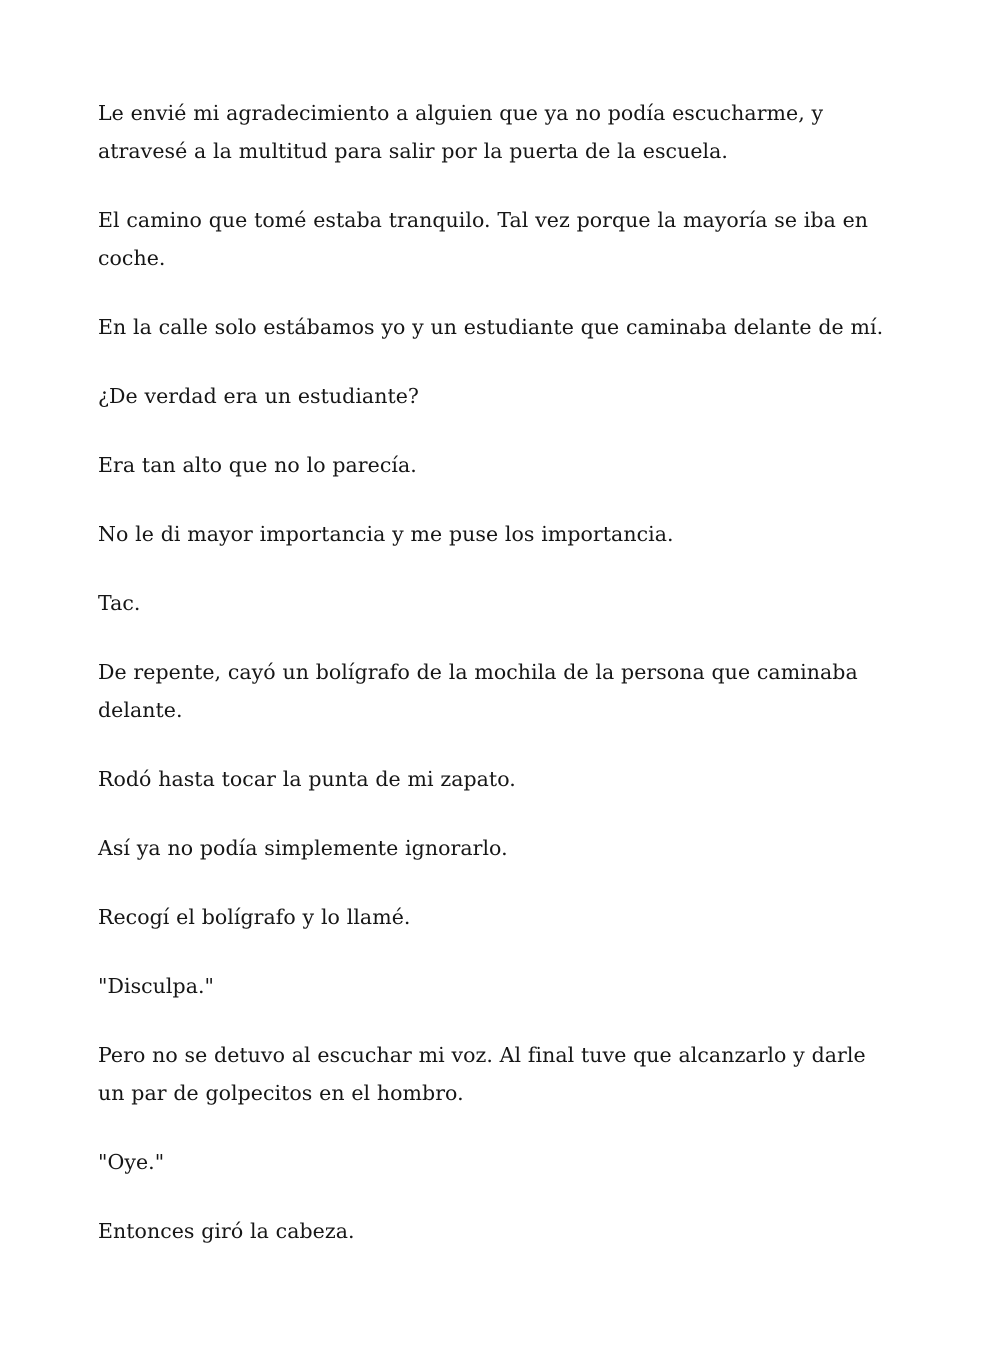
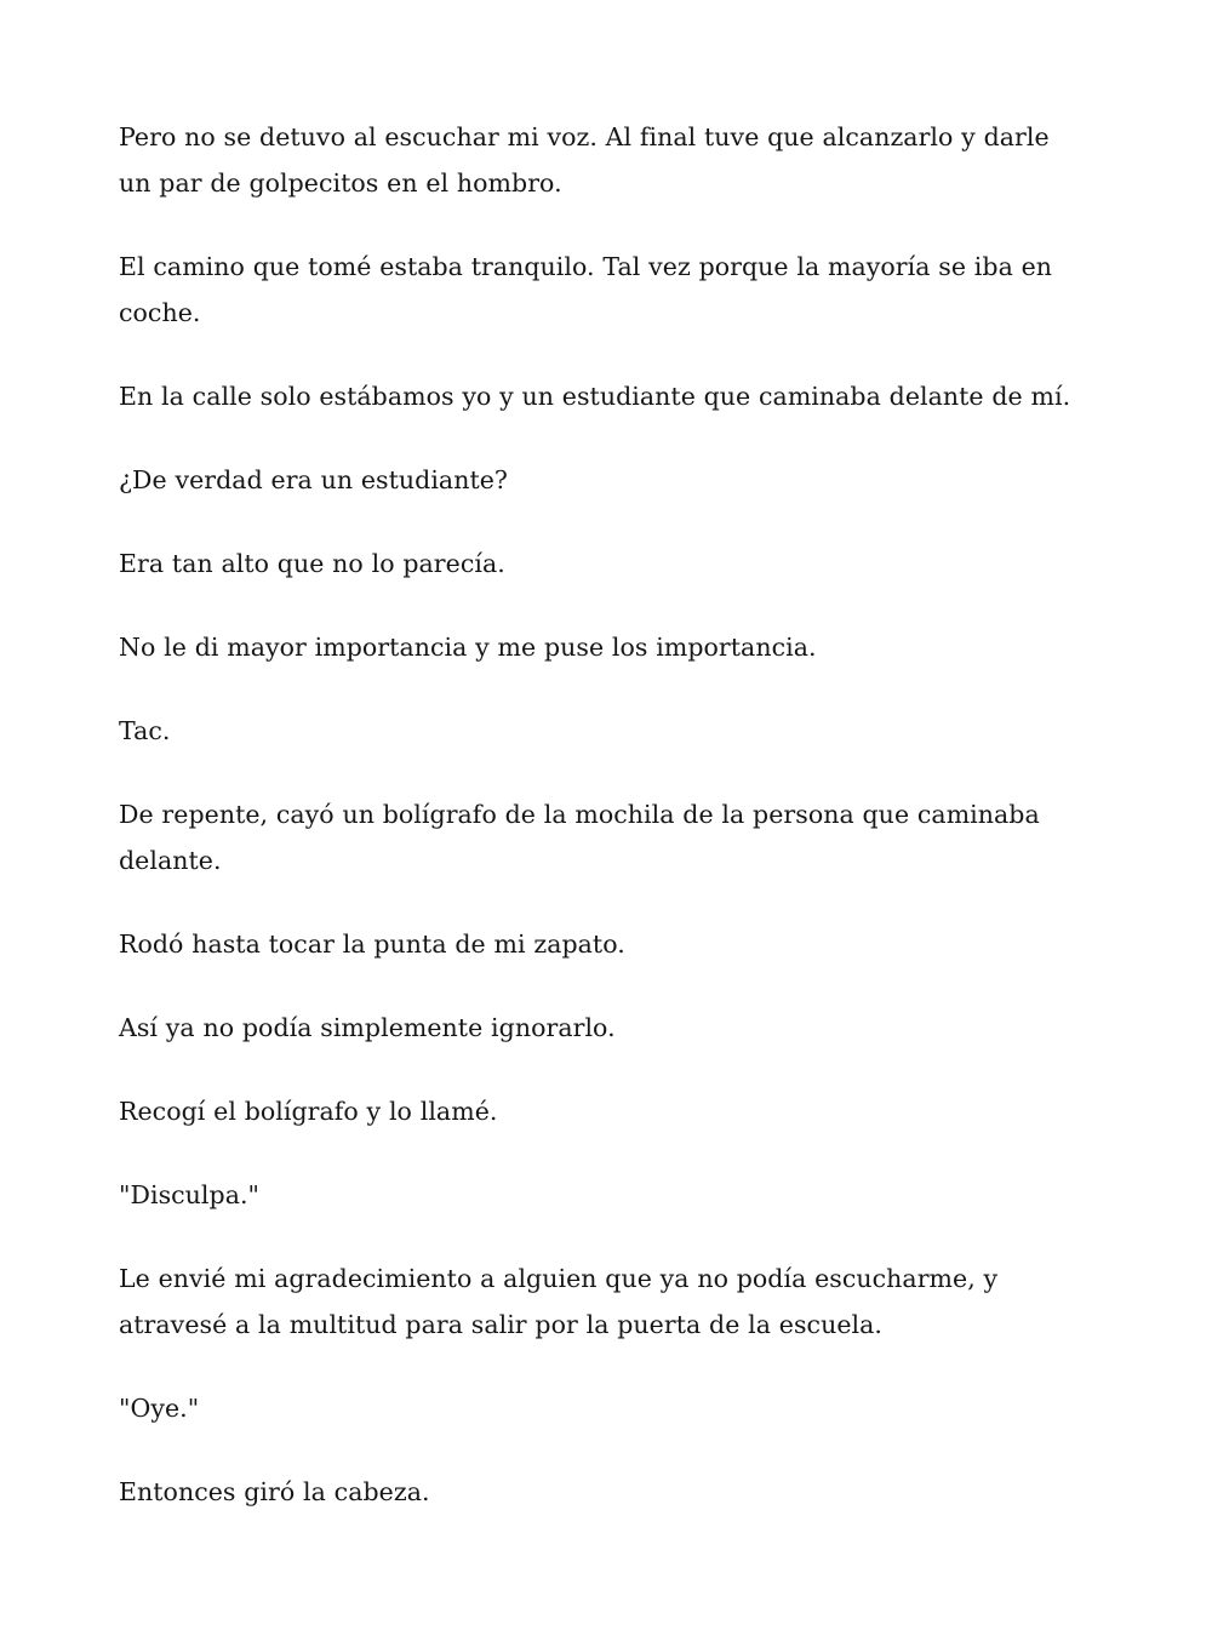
- Le envié mi agradecimiento a alguien que ya no podía escucharme, y atravesé a la multitud para salir por la puerta de la escuela.
+ Pero no se detuvo al escuchar mi voz. Al final tuve que alcanzarlo y darle un par de golpecitos en el hombro.
  El camino que tomé estaba tranquilo. Tal vez porque la mayoría se iba en coche.
  En la calle solo estábamos yo y un estudiante que caminaba delante de mí.
  ¿De verdad era un estudiante?
  Era tan alto que no lo parecía.
  No le di mayor importancia y me puse los importancia.
  Tac.
  De repente, cayó un bolígrafo de la mochila de la persona que caminaba delante.
  Rodó hasta tocar la punta de mi zapato.
  Así ya no podía simplemente ignorarlo.
  Recogí el bolígrafo y lo llamé.
  "Disculpa."
- Pero no se detuvo al escuchar mi voz. Al final tuve que alcanzarlo y darle un par de golpecitos en el hombro.
+ Le envié mi agradecimiento a alguien que ya no podía escucharme, y atravesé a la multitud para salir por la puerta de la escuela.
  "Oye."
  Entonces giró la cabeza.
